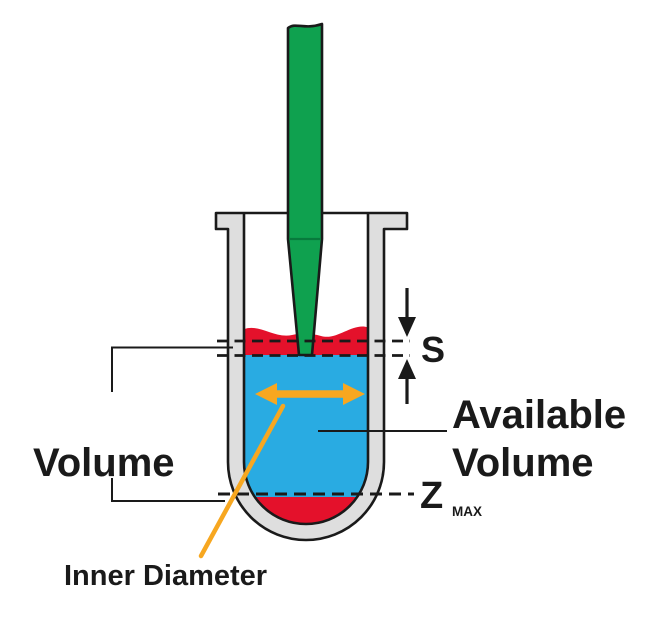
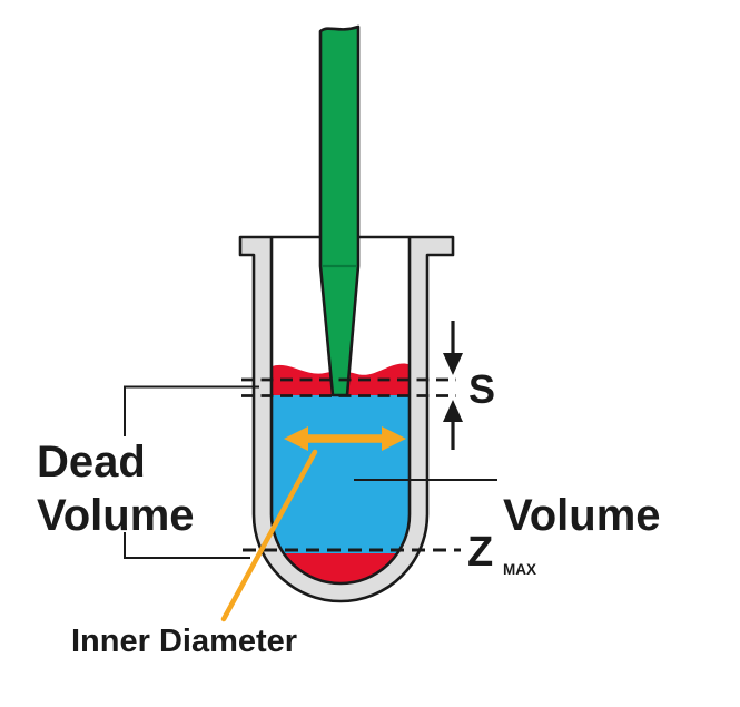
+ Dead
  Volume
- Available
  Volume
  S
  Z
  MAX
  Inner Diameter
